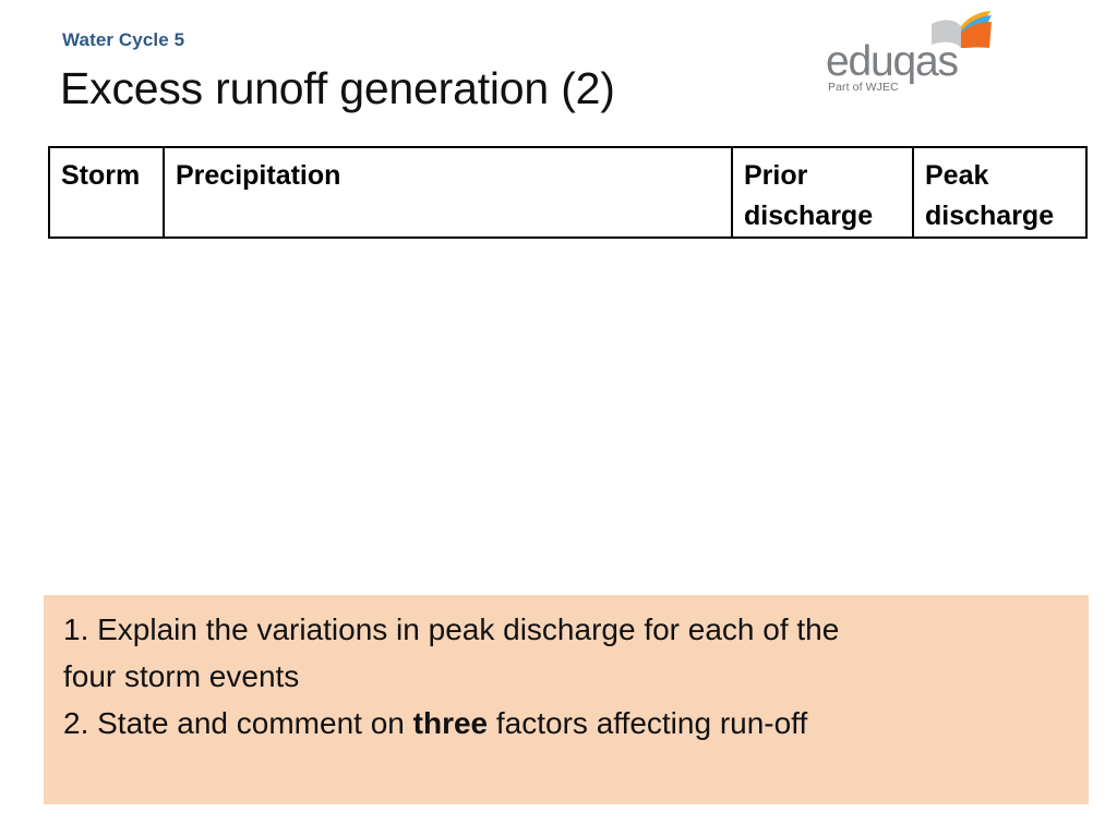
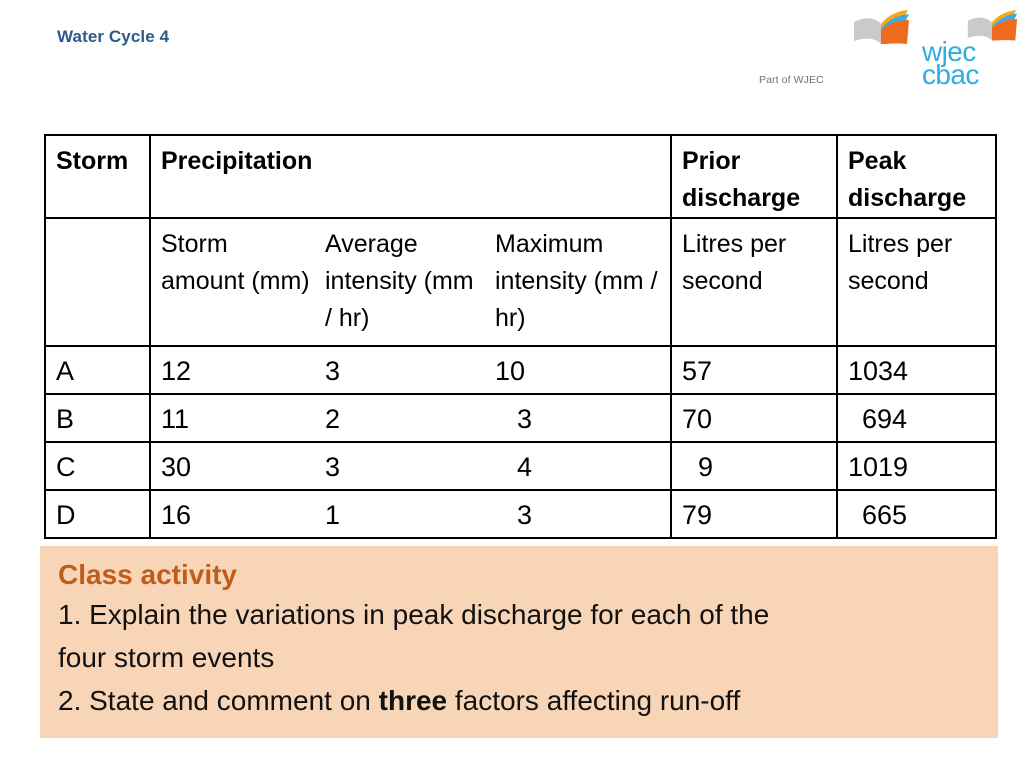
- Water Cycle 5
+ Water Cycle 4
- Excess runoff generation (2)
- eduqas
  Part of WJEC
+ wjec
+ cbac
  Storm	Precipitation			Prior discharge	Peak discharge
+ 	Storm amount (mm)	Average intensity (mm / hr)	Maximum intensity (mm / hr)	Litres per second	Litres per second
+ A	12	3	10	57	1034
+ B	11	2	3	70	694
+ C	30	3	4	9	1019
+ D	16	1	3	79	665
+ Class activity
  1. Explain the variations in peak discharge for each of the
  four storm events
  2. State and comment on three factors affecting run-off
